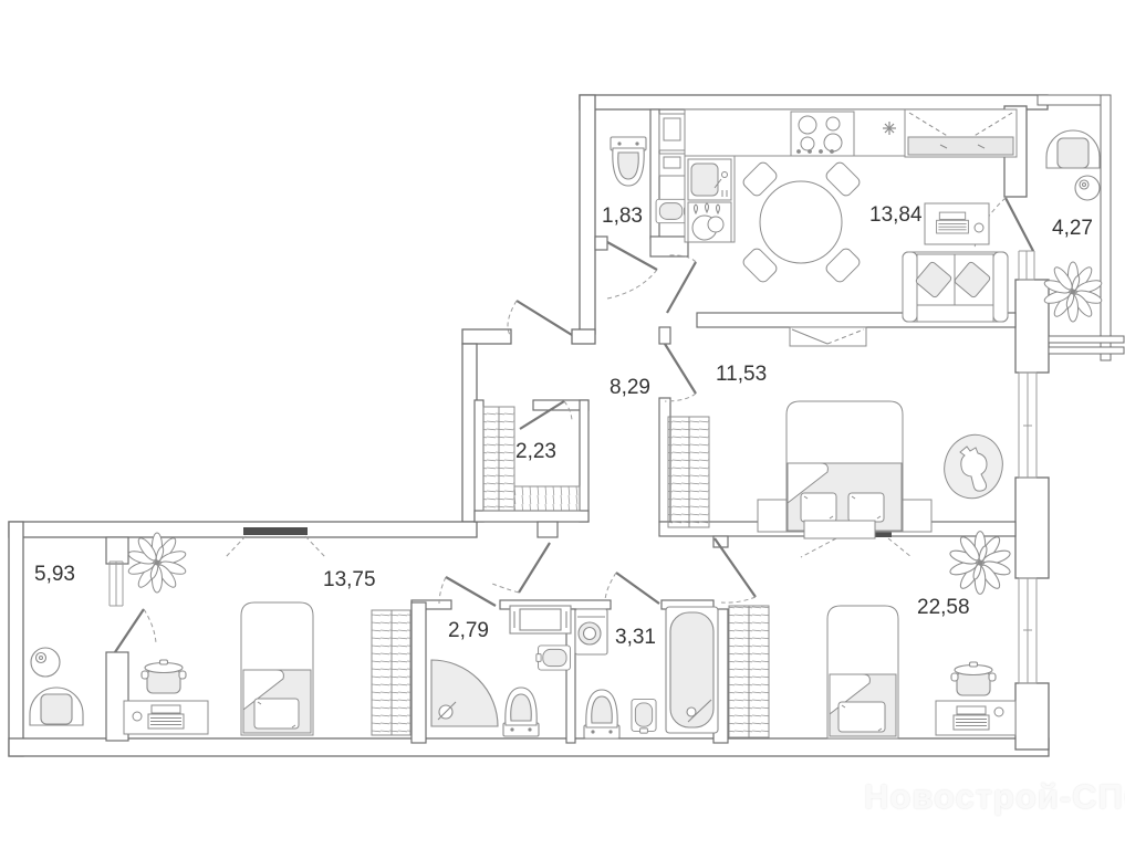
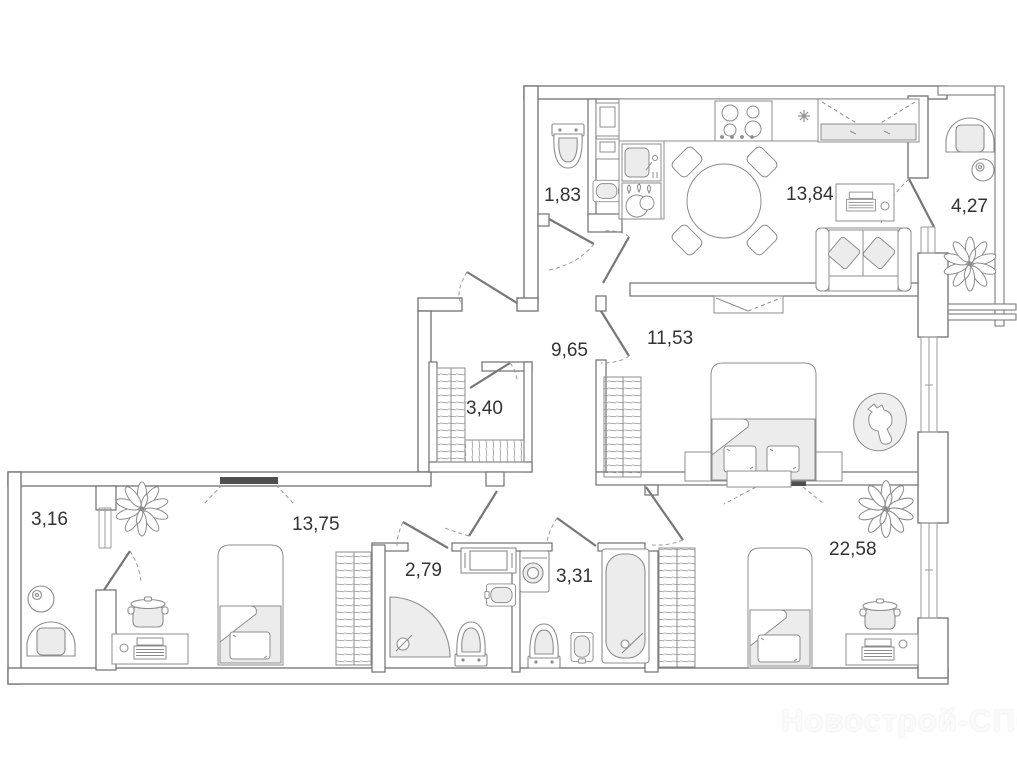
  1,83
  13,84
  4,27
- 8,29
+ 9,65
  11,53
- 2,23
+ 3,40
- 5,93
+ 3,16
  13,75
  2,79
  3,31
  22,58
